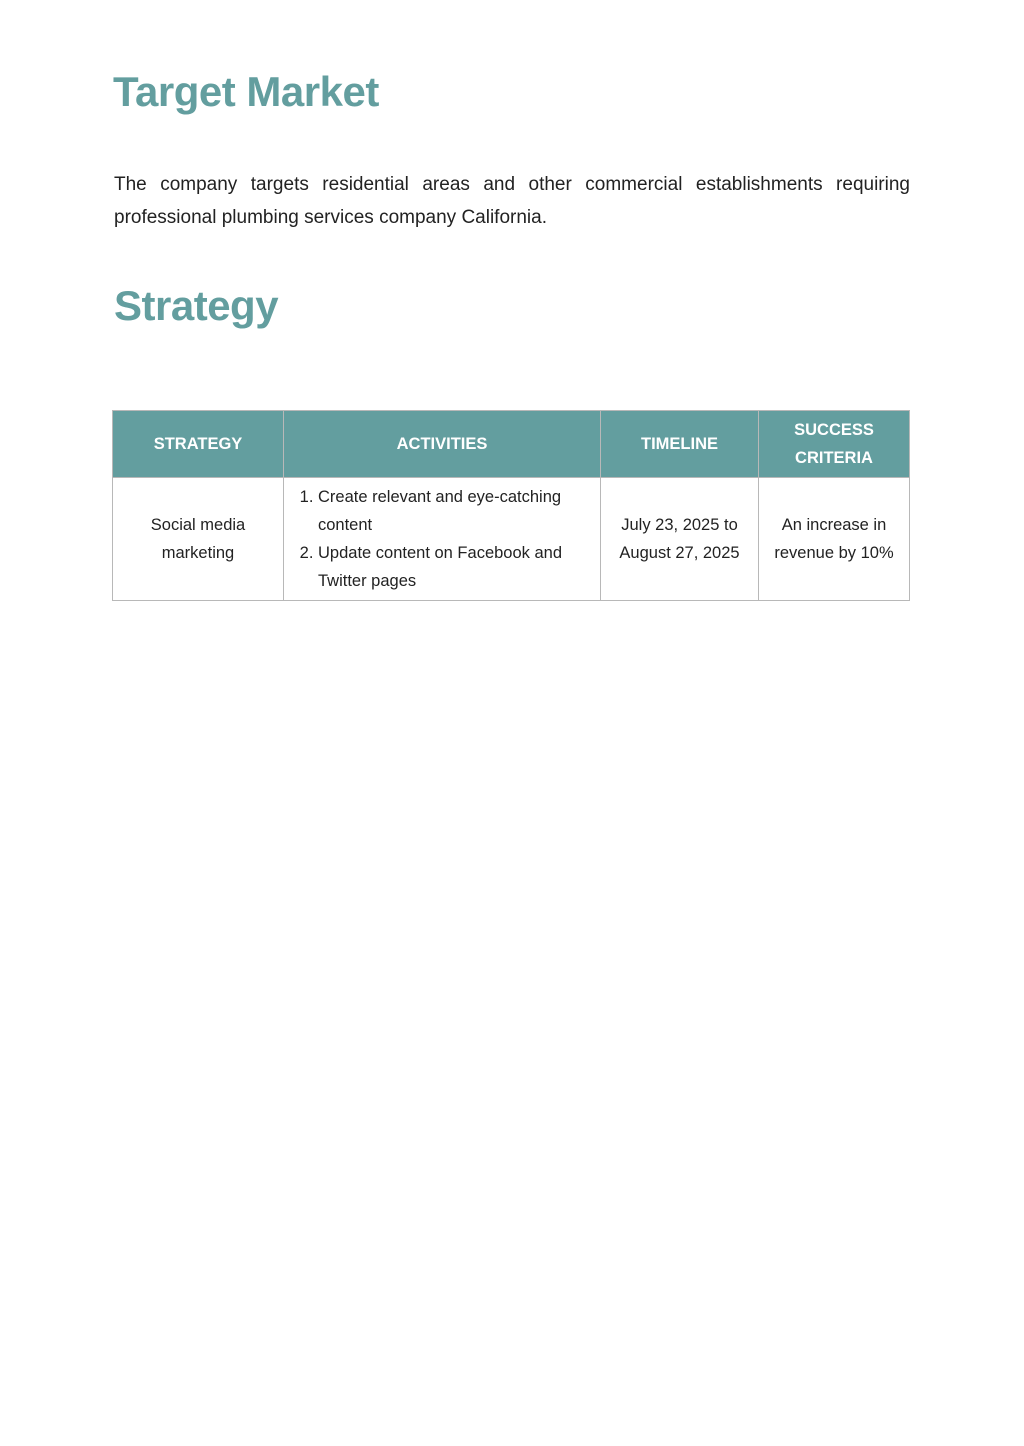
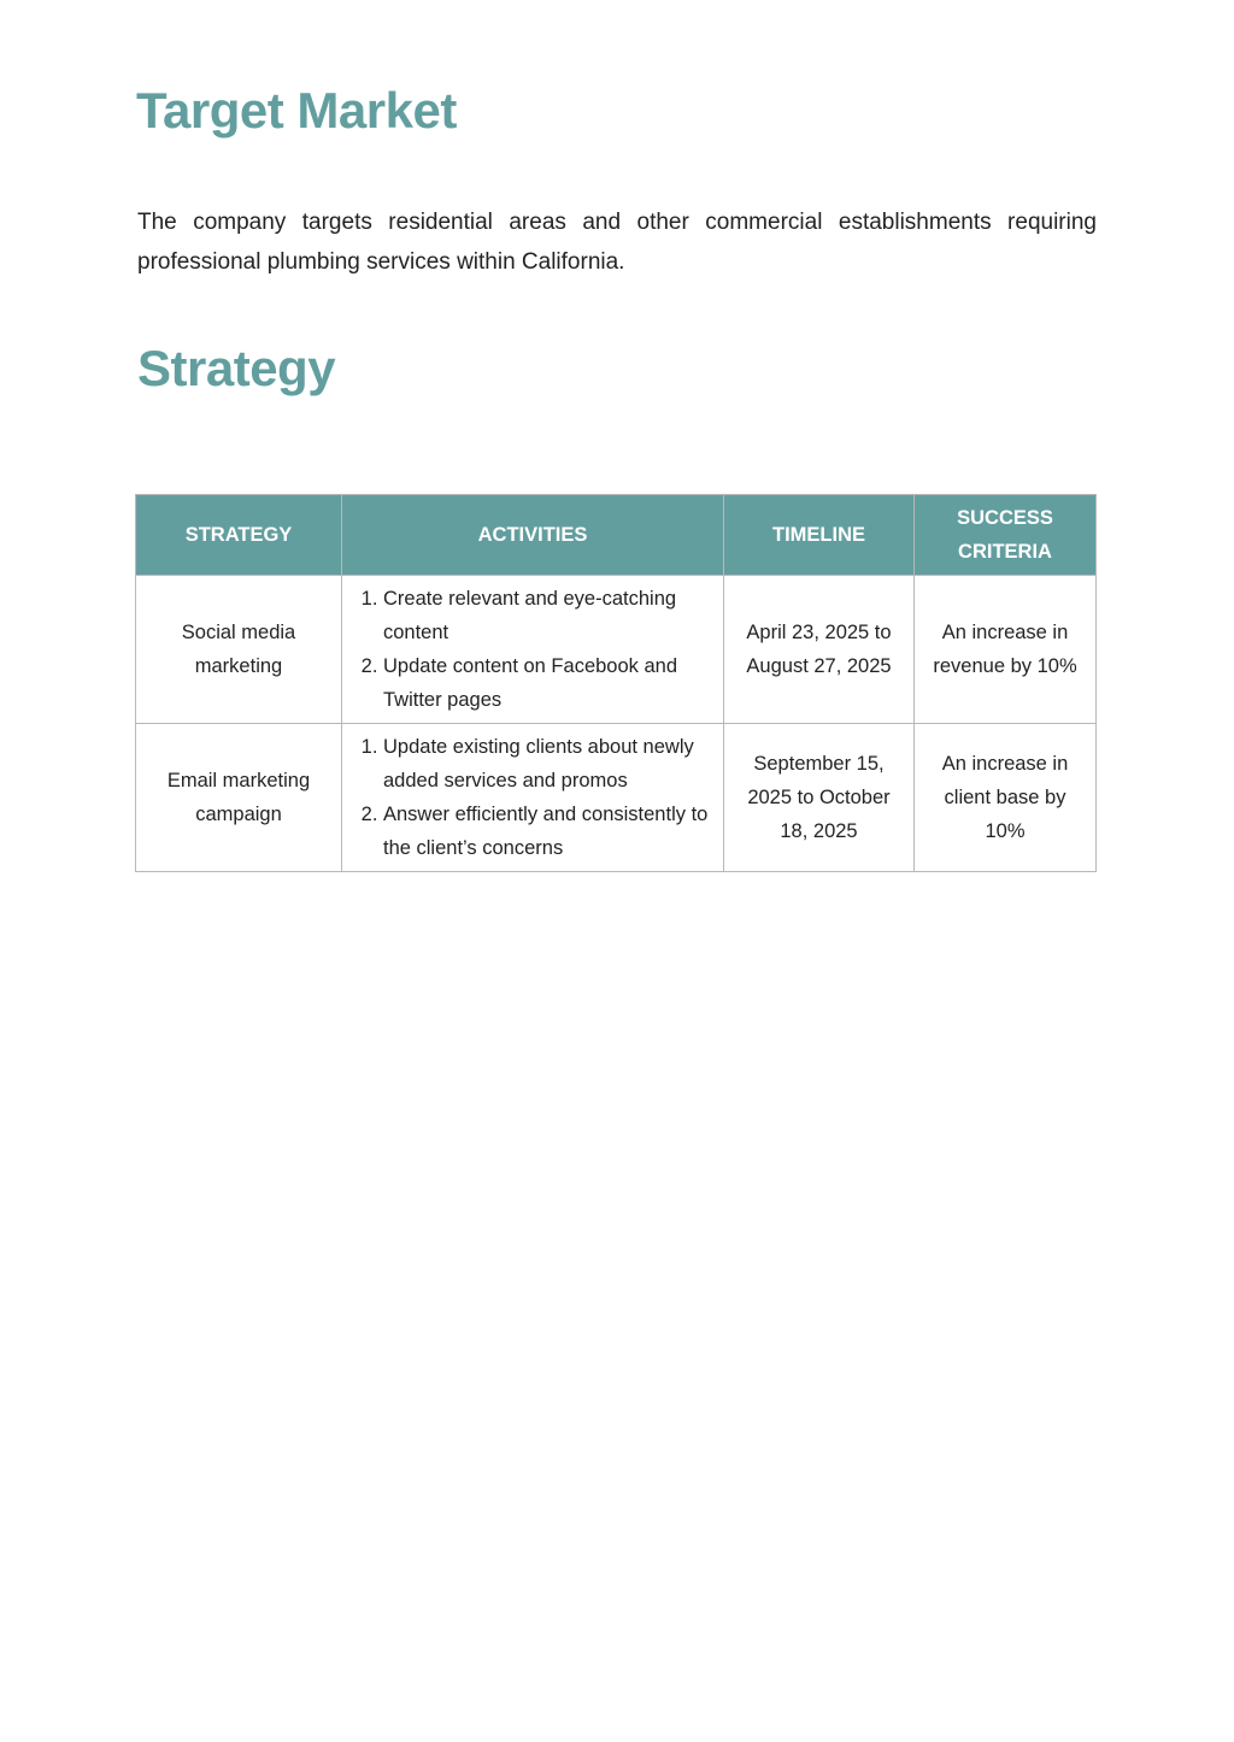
  Target Market
- The company targets residential areas and other commercial establishments requiring professional plumbing services company California.
+ The company targets residential areas and other commercial establishments requiring professional plumbing services within California.
  Strategy
  STRATEGY	ACTIVITIES	TIMELINE	SUCCESS CRITERIA
- Social media marketing	Create relevant and eye-catching content Update content on Facebook and Twitter pages	July 23, 2025 to August 27, 2025	An increase in revenue by 10%
+ Social media marketing	Create relevant and eye-catching content Update content on Facebook and Twitter pages	April 23, 2025 to August 27, 2025	An increase in revenue by 10%
+ Email marketing campaign	Update existing clients about newly added services and promos Answer efficiently and consistently to the client’s concerns	September 15, 2025 to October 18, 2025	An increase in client base by 10%
